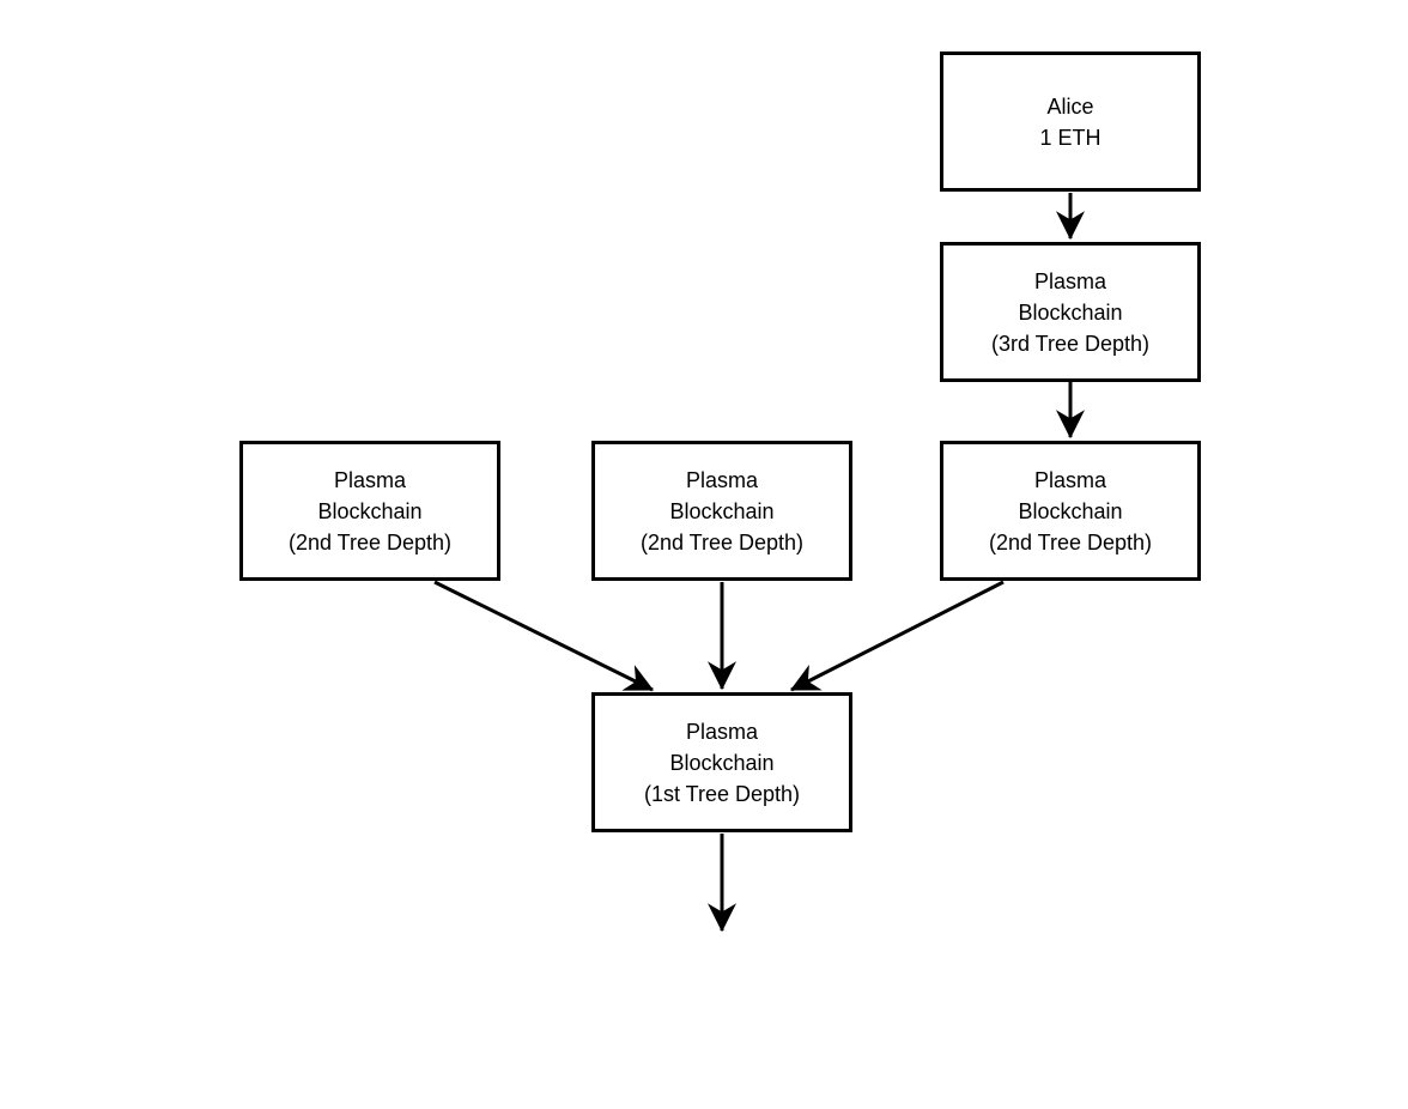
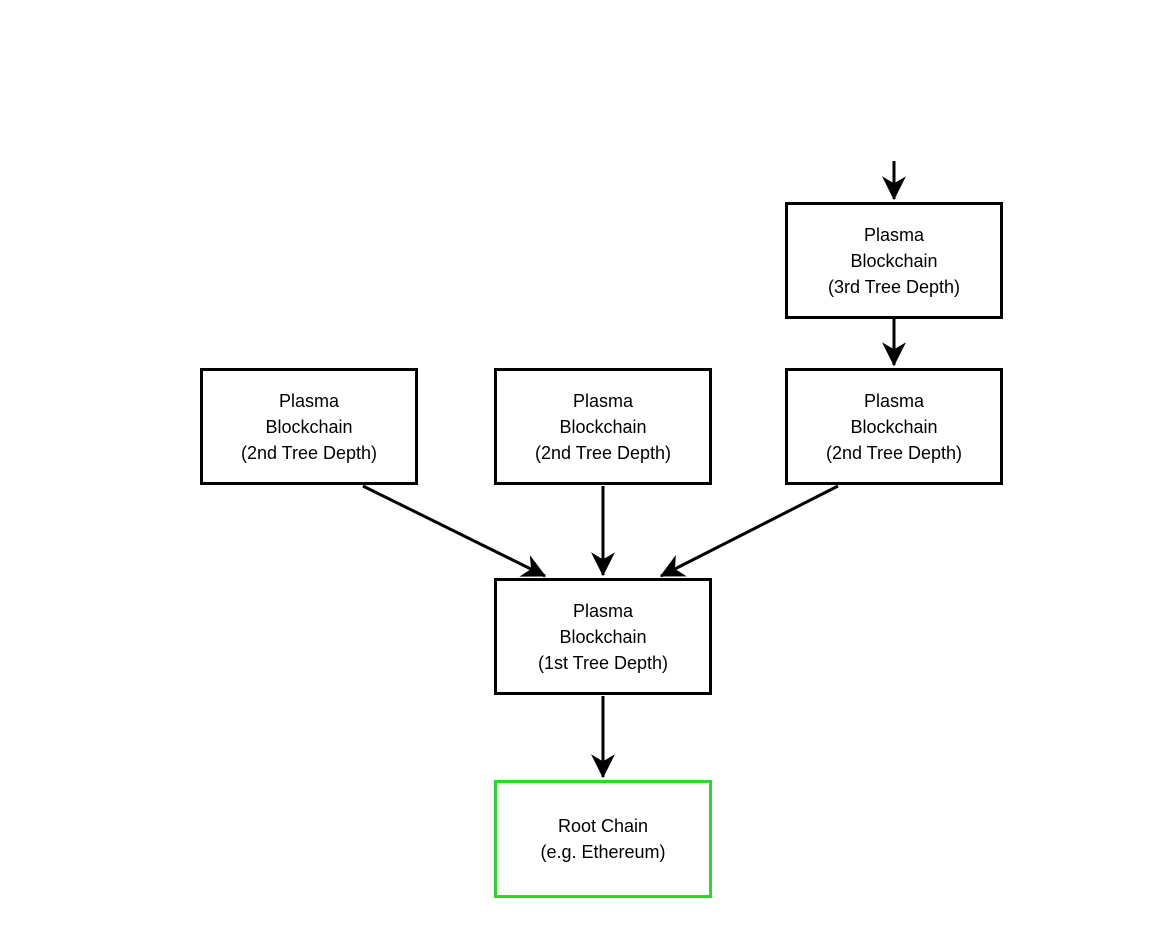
- Alice
- 1 ETH
  Plasma
  Blockchain
  (3rd Tree Depth)
  Plasma
  Blockchain
  (2nd Tree Depth)
  Plasma
  Blockchain
  (2nd Tree Depth)
  Plasma
  Blockchain
  (2nd Tree Depth)
  Plasma
  Blockchain
  (1st Tree Depth)
+ Root Chain
+ (e.g. Ethereum)
